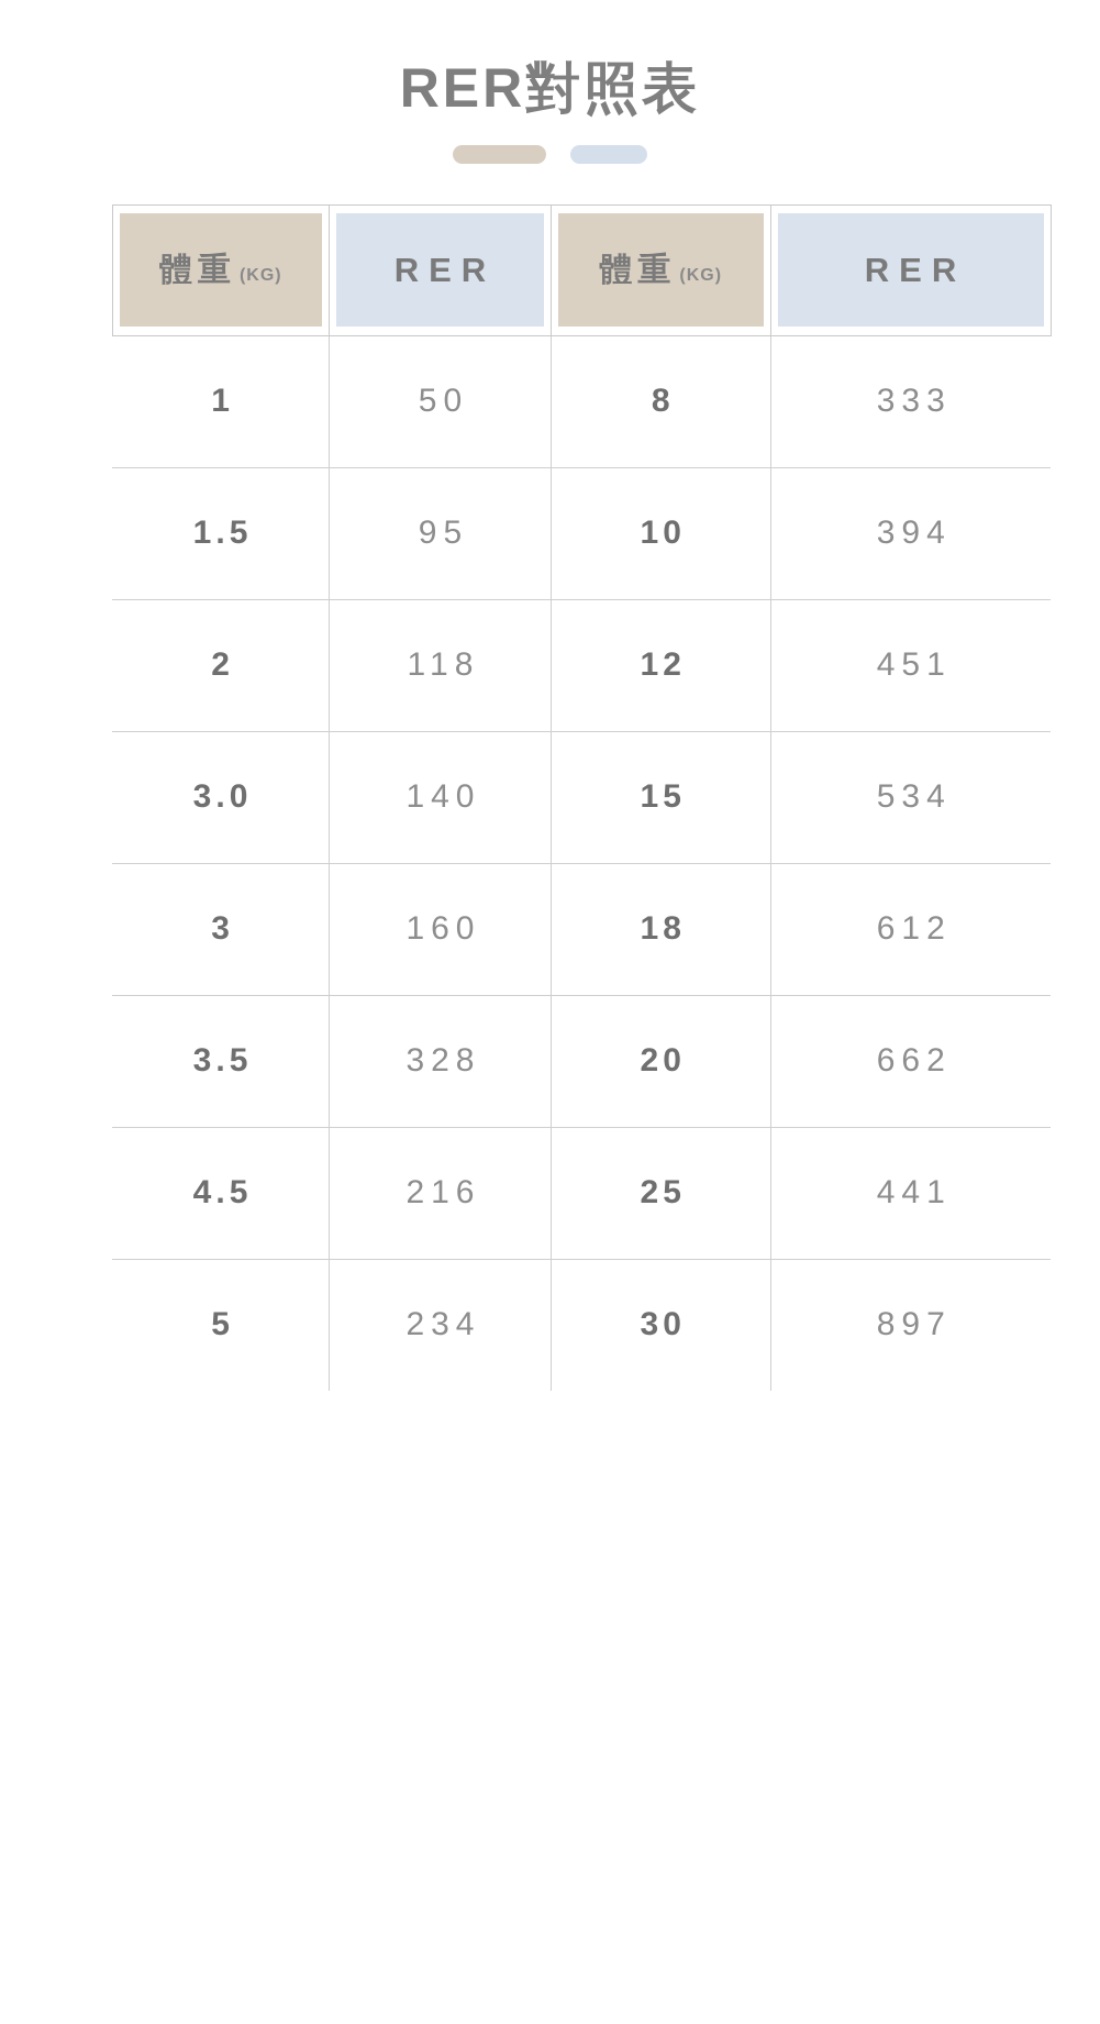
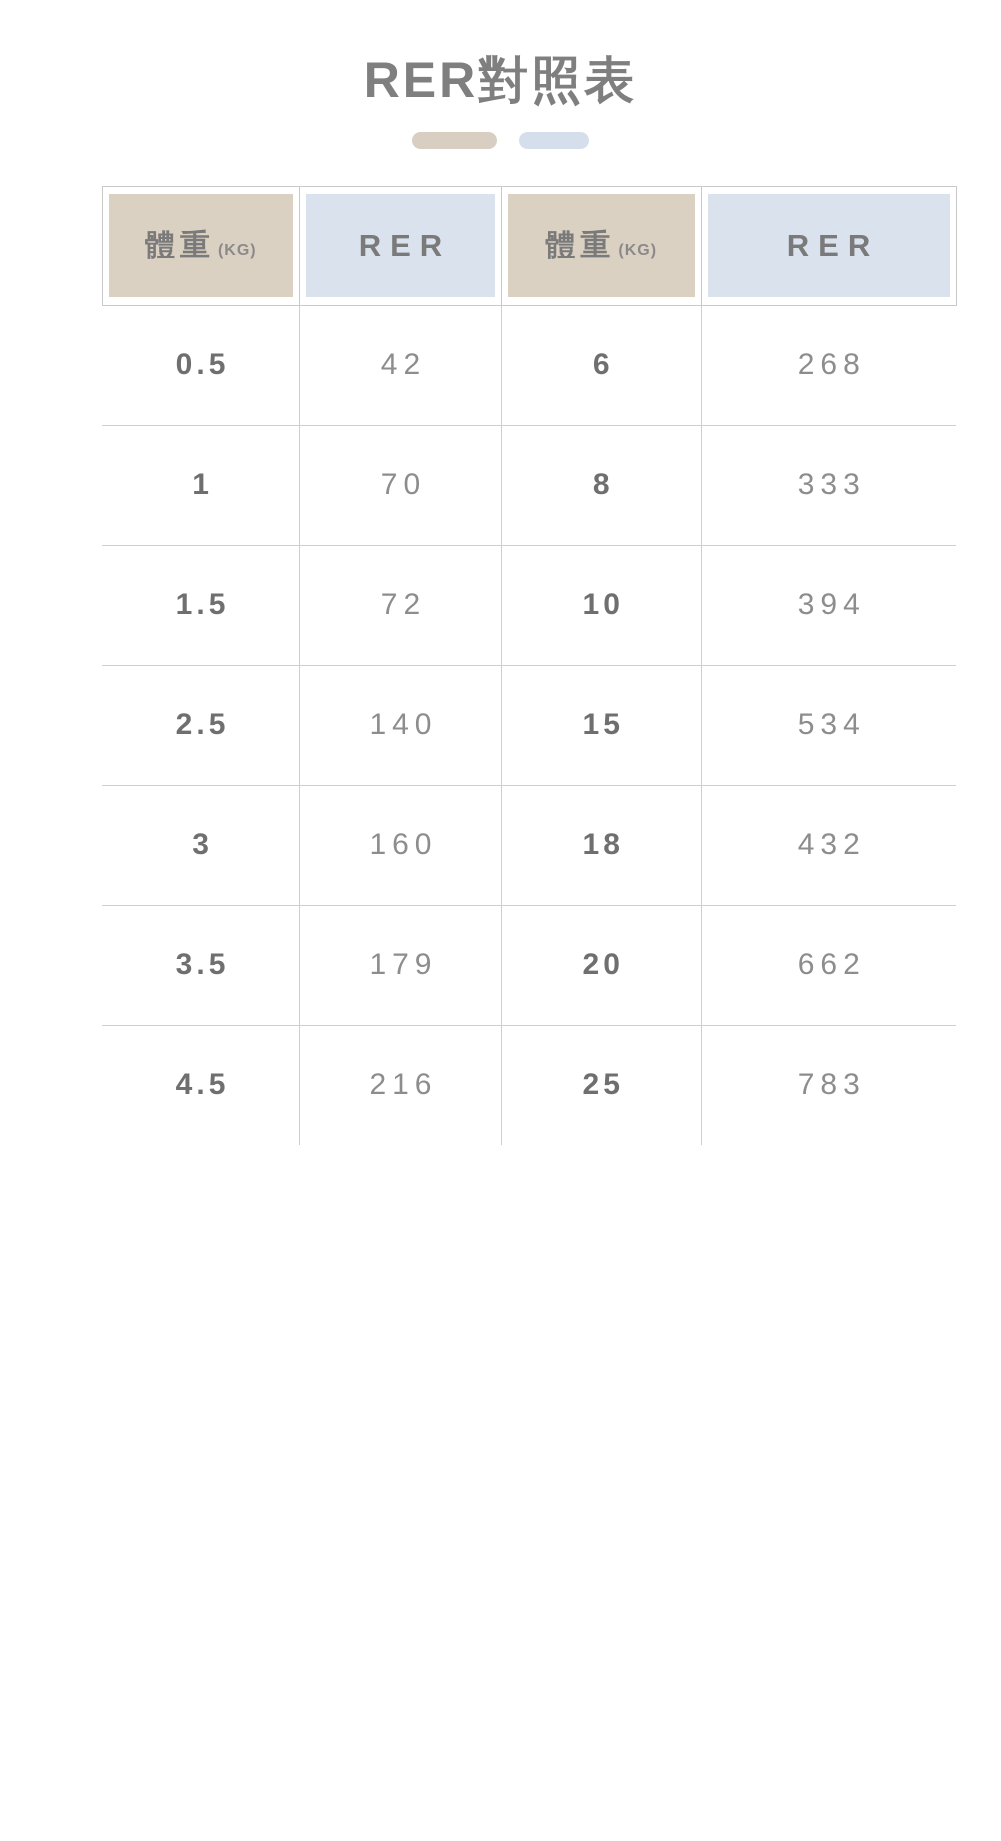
  RER對照表
  體重 (KG)	RER	體重 (KG)	RER
+ 0.5	42	6	268
- 1	50	8	333
+ 1	70	8	333
- 1.5	95	10	394
+ 1.5	72	10	394
- 2	118	12	451
- 3.0	140	15	534
+ 2.5	140	15	534
- 3	160	18	612
+ 3	160	18	432
- 3.5	328	20	662
+ 3.5	179	20	662
- 4.5	216	25	441
+ 4.5	216	25	783
- 5	234	30	897
